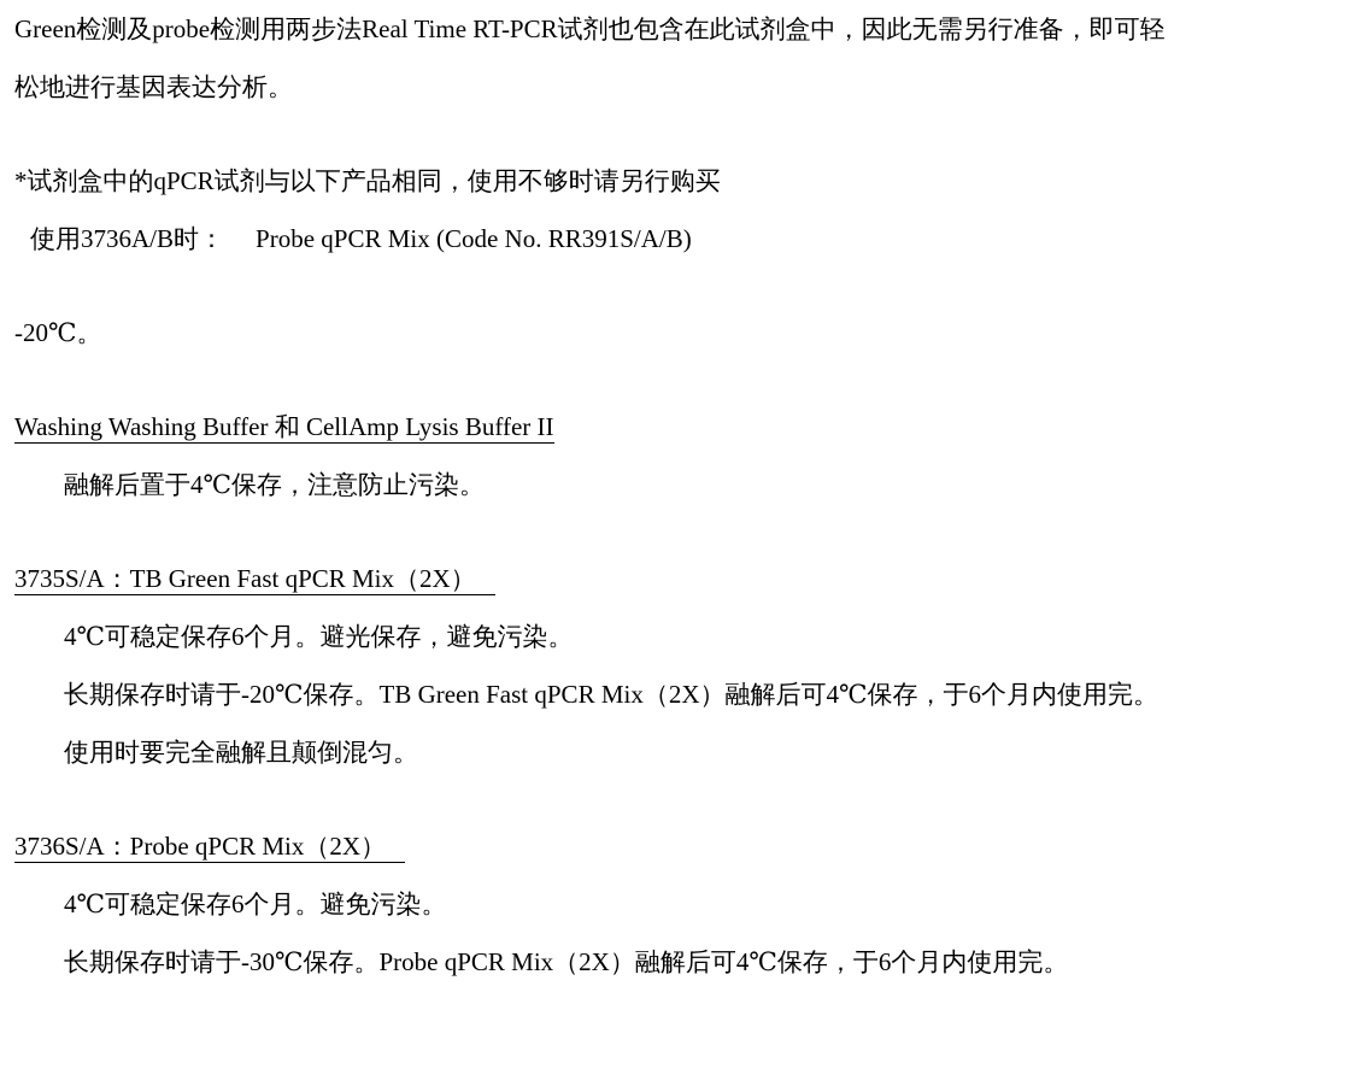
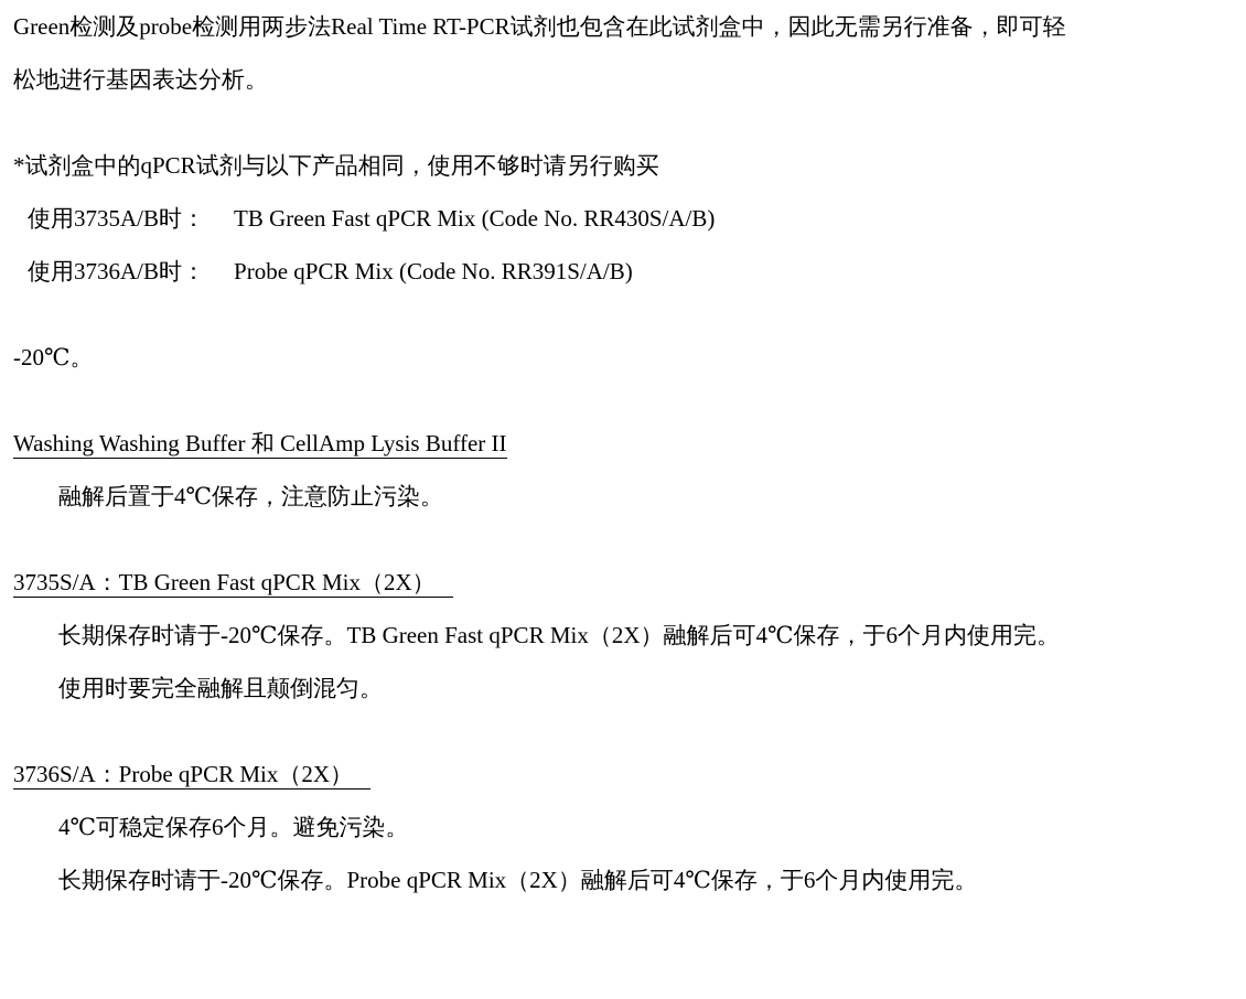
  Green检测及probe检测用两步法Real Time RT-PCR试剂也包含在此试剂盒中，因此无需另行准备，即可轻
  松地进行基因表达分析。
  *试剂盒中的qPCR试剂与以下产品相同，使用不够时请另行购买
+ 使用3735A/B时： TB Green Fast qPCR Mix (Code No. RR430S/A/B)
  使用3736A/B时： Probe qPCR Mix (Code No. RR391S/A/B)
  -20℃。
  Washing Washing Buffer 和 CellAmp Lysis Buffer II
  融解后置于4℃保存，注意防止污染。
  3735S/A：TB Green Fast qPCR Mix（2X）
- 4℃可稳定保存6个月。避光保存，避免污染。
  长期保存时请于-20℃保存。TB Green Fast qPCR Mix（2X）融解后可4℃保存，于6个月内使用完。
  使用时要完全融解且颠倒混匀。
  3736S/A：Probe qPCR Mix（2X）
  4℃可稳定保存6个月。避免污染。
- 长期保存时请于-30℃保存。Probe qPCR Mix（2X）融解后可4℃保存，于6个月内使用完。
+ 长期保存时请于-20℃保存。Probe qPCR Mix（2X）融解后可4℃保存，于6个月内使用完。
